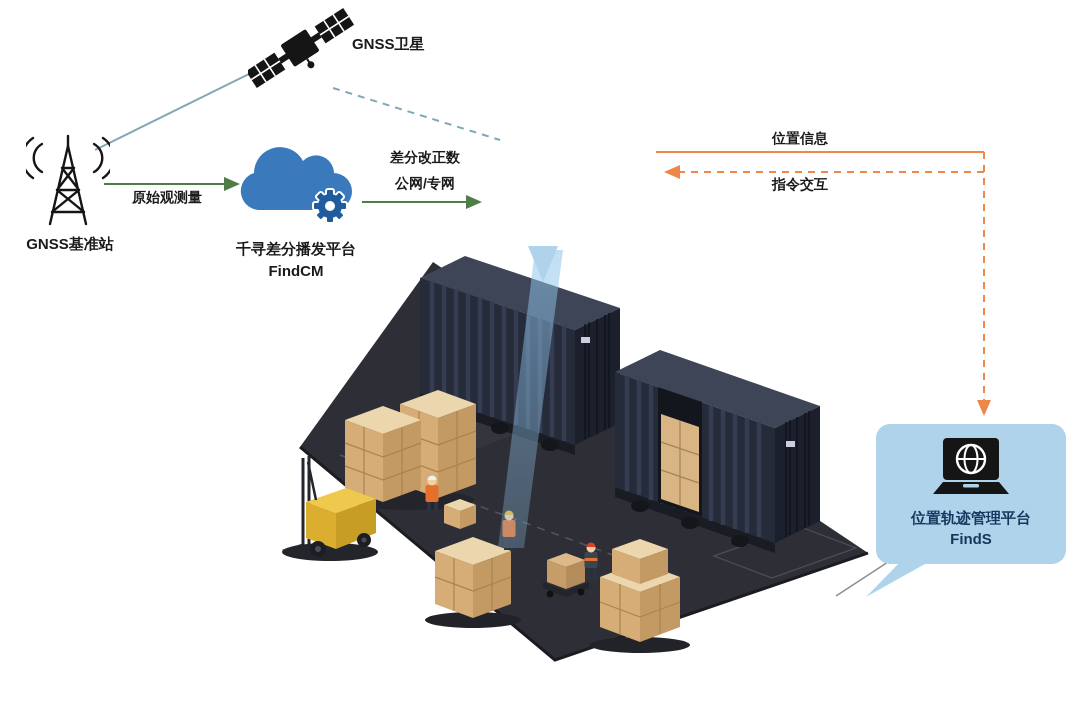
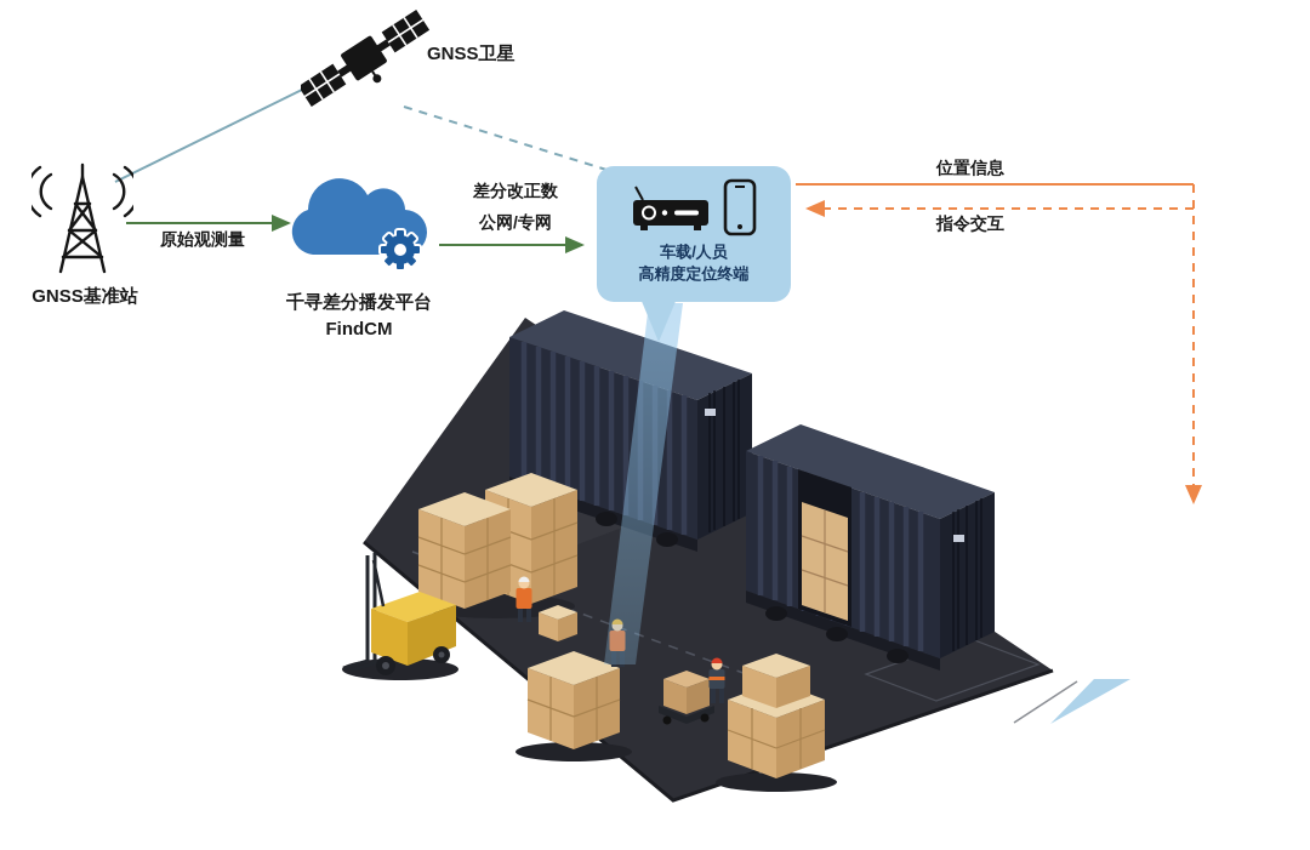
  GNSS卫星
  GNSS基准站
  原始观测量
  差分改正数
  公网/专网
  千寻差分播发平台
  FindCM
+ 车载/人员
+ 高精度定位终端
  位置信息
  指令交互
- 位置轨迹管理平台
- FindS
